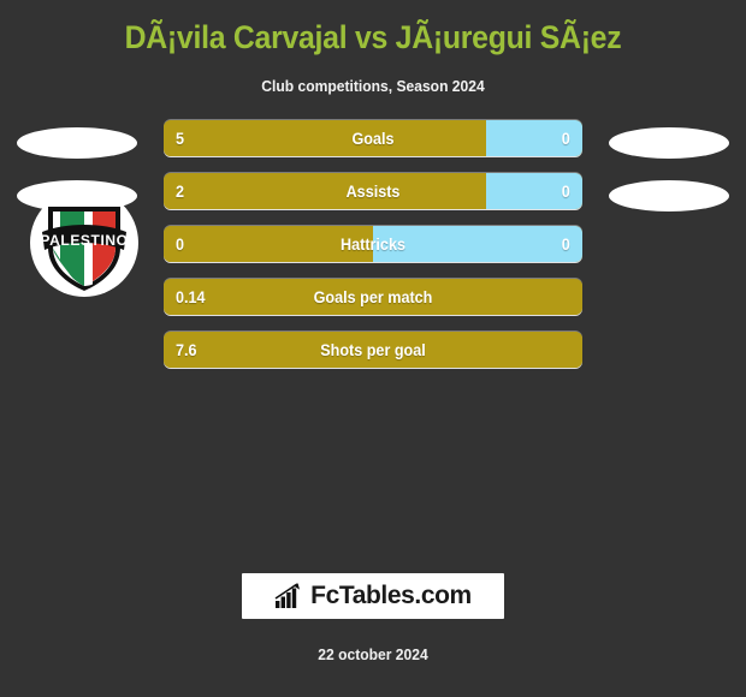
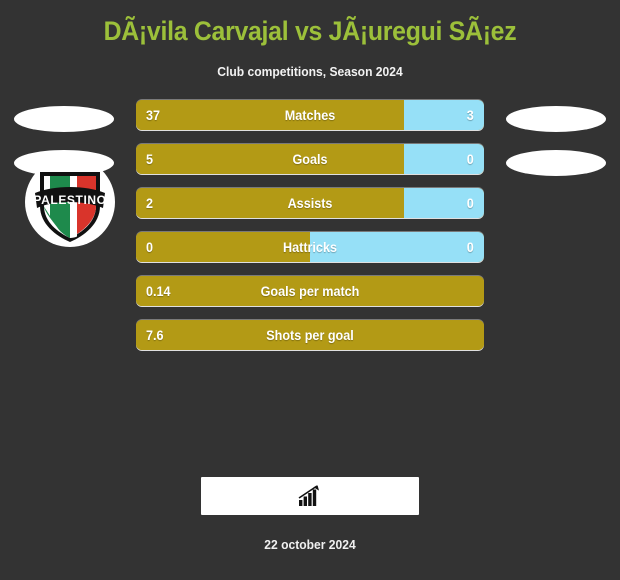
  DÃ¡vila Carvajal vs JÃ¡uregui SÃ¡ez
  Club competitions, Season 2024
  PALESTINO
+ 37
+ 3
+ Matches
  5
  0
  Goals
  2
  0
  Assists
  0
  0
  Hattricks
  0.14
  Goals per match
  7.6
  Shots per goal
- FcTables.com
  22 october 2024
